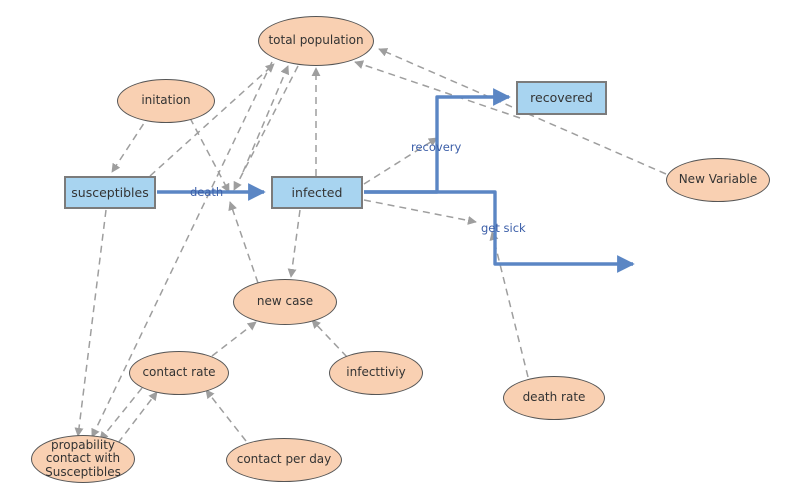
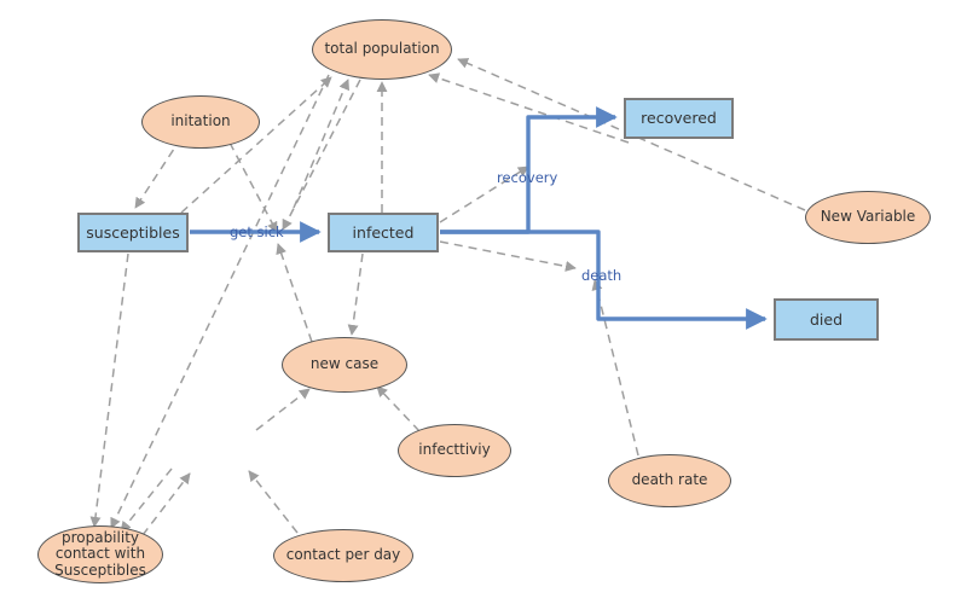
  susceptibles
  infected
  recovered
+ died
  total population
  initation
  New Variable
  new case
- contact rate
  infecttiviy
  death rate
  contact per day
  propability
  contact with
  Susceptibles
- death
+ get sick
  recovery
- get sick
+ death
